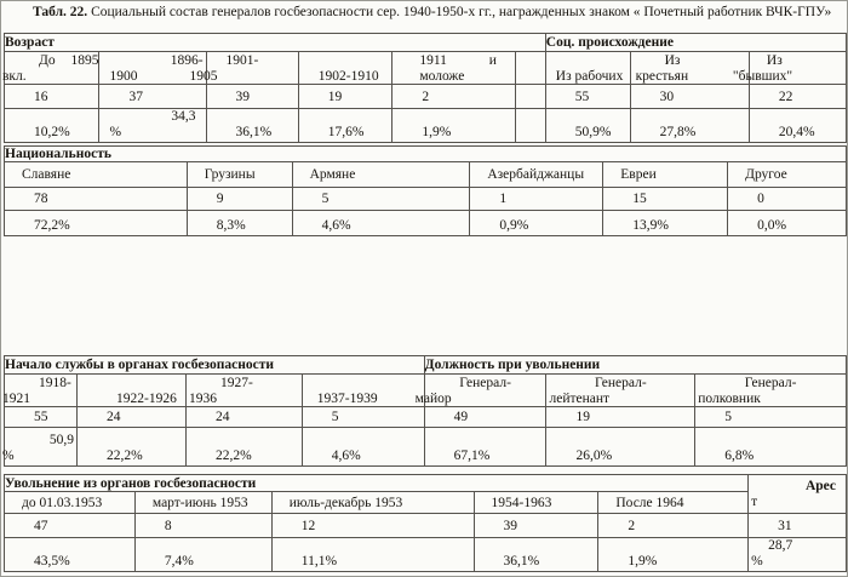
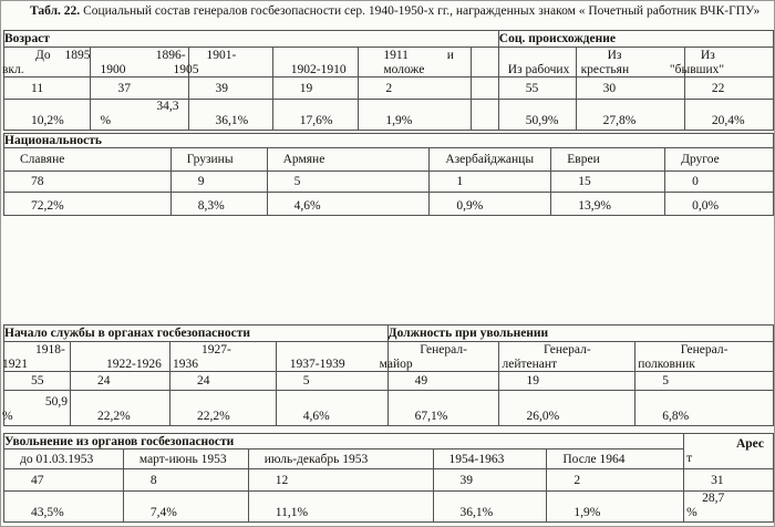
  Табл. 22. Социальный состав генералов госбезопасности сер. 1940-1950-х гг., награжденных знаком « Почетный работник ВЧК-ГПУ»
  Возраст	Соц. происхождение
  До 1895вкл.	1896-1900	1901-1905	1902-1910	1911 имоложе		Из рабочих	Изкрестьян	Из"бывших"
- 16	37	39	19	2		55	30	22
+ 11	37	39	19	2		55	30	22
  10,2%	34,3%	36,1%	17,6%	1,9%		50,9%	27,8%	20,4%
  Национальность
  Славяне	Грузины	Армяне	Азербайджанцы	Евреи	Другое
  78	9	5	1	15	0
  72,2%	8,3%	4,6%	0,9%	13,9%	0,0%
  Начало службы в органах госбезопасности	Должность при увольнении
  1918-1921	1922-1926	1927-1936	1937-1939	Генерал-майор	Генерал-лейтенант	Генерал-полковник
  55	24	24	5	49	19	5
  50,9%	22,2%	22,2%	4,6%	67,1%	26,0%	6,8%
  Увольнение из органов госбезопасности	Арест
  до 01.03.1953	март-июнь 1953	июль-декабрь 1953	1954-1963	После 1964
  47	8	12	39	2	31
  43,5%	7,4%	11,1%	36,1%	1,9%	28,7%
